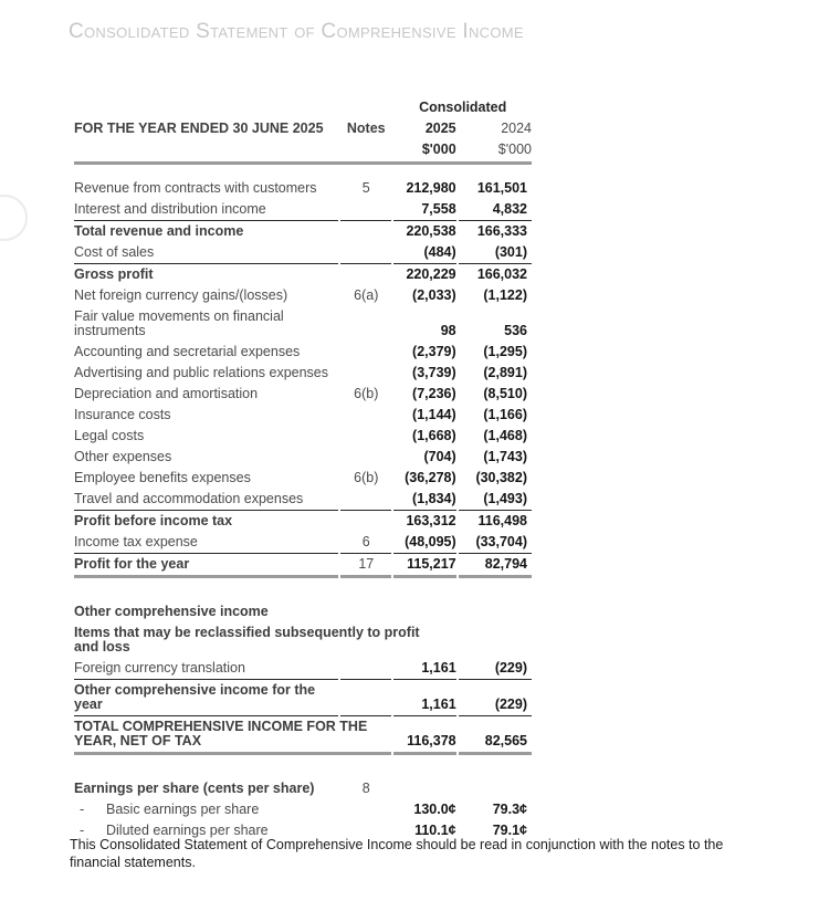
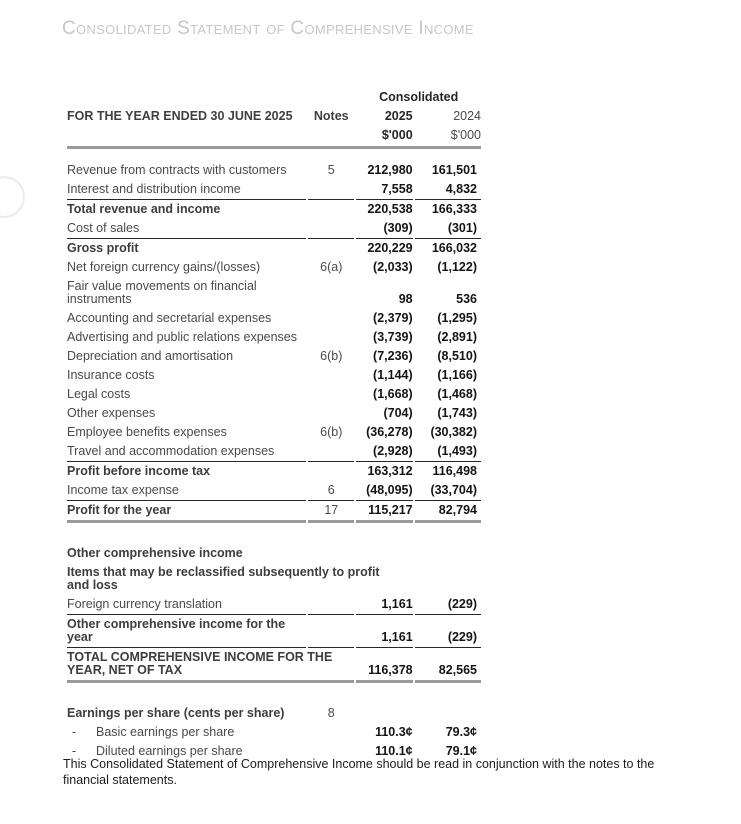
  Consolidated Statement of Comprehensive Income
  	Consolidated
  FOR THE YEAR ENDED 30 JUNE 2025	Notes	2025	2024
  		$'000	$'000
  Revenue from contracts with customers	5	212,980	161,501
  Interest and distribution income		7,558	4,832
  Total revenue and income		220,538	166,333
- Cost of sales		(484)	(301)
+ Cost of sales		(309)	(301)
  Gross profit		220,229	166,032
  Net foreign currency gains/(losses)	6(a)	(2,033)	(1,122)
  Fair value movements on financial instruments		98	536
  Accounting and secretarial expenses		(2,379)	(1,295)
  Advertising and public relations expenses		(3,739)	(2,891)
  Depreciation and amortisation	6(b)	(7,236)	(8,510)
  Insurance costs		(1,144)	(1,166)
  Legal costs		(1,668)	(1,468)
  Other expenses		(704)	(1,743)
  Employee benefits expenses	6(b)	(36,278)	(30,382)
- Travel and accommodation expenses		(1,834)	(1,493)
+ Travel and accommodation expenses		(2,928)	(1,493)
  Profit before income tax		163,312	116,498
  Income tax expense	6	(48,095)	(33,704)
  Profit for the year	17	115,217	82,794
  Other comprehensive income
  Items that may be reclassified subsequently to profit and loss
  Foreign currency translation		1,161	(229)
  Other comprehensive income for the year		1,161	(229)
  TOTAL COMPREHENSIVE INCOME FOR THE YEAR, NET OF TAX	116,378	82,565
  Earnings per share (cents per share)	8
- - Basic earnings per share		130.0¢	79.3¢
+ - Basic earnings per share		110.3¢	79.3¢
  - Diluted earnings per share		110.1¢	79.1¢
  This Consolidated Statement of Comprehensive Income should be read in conjunction with the notes to the financial statements.
